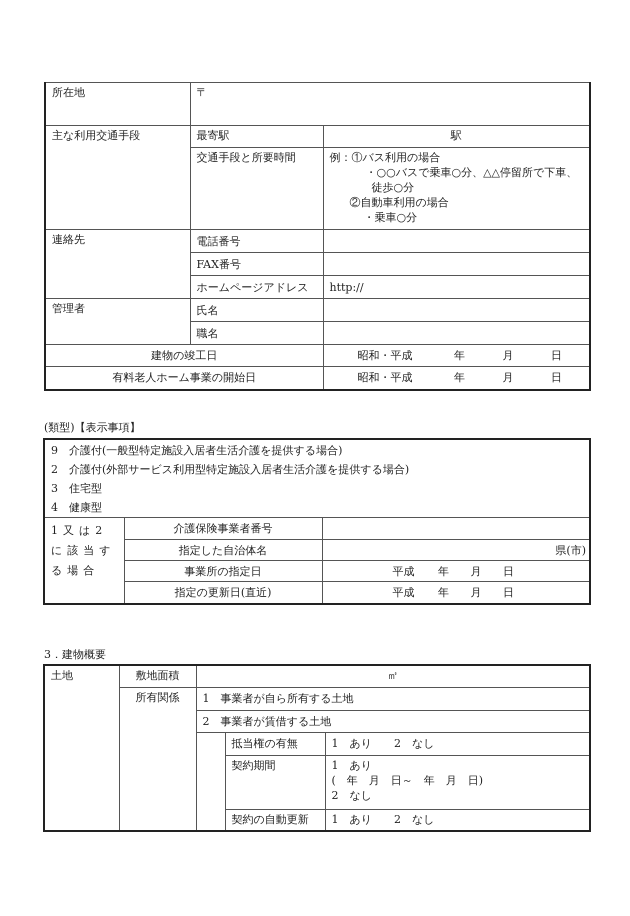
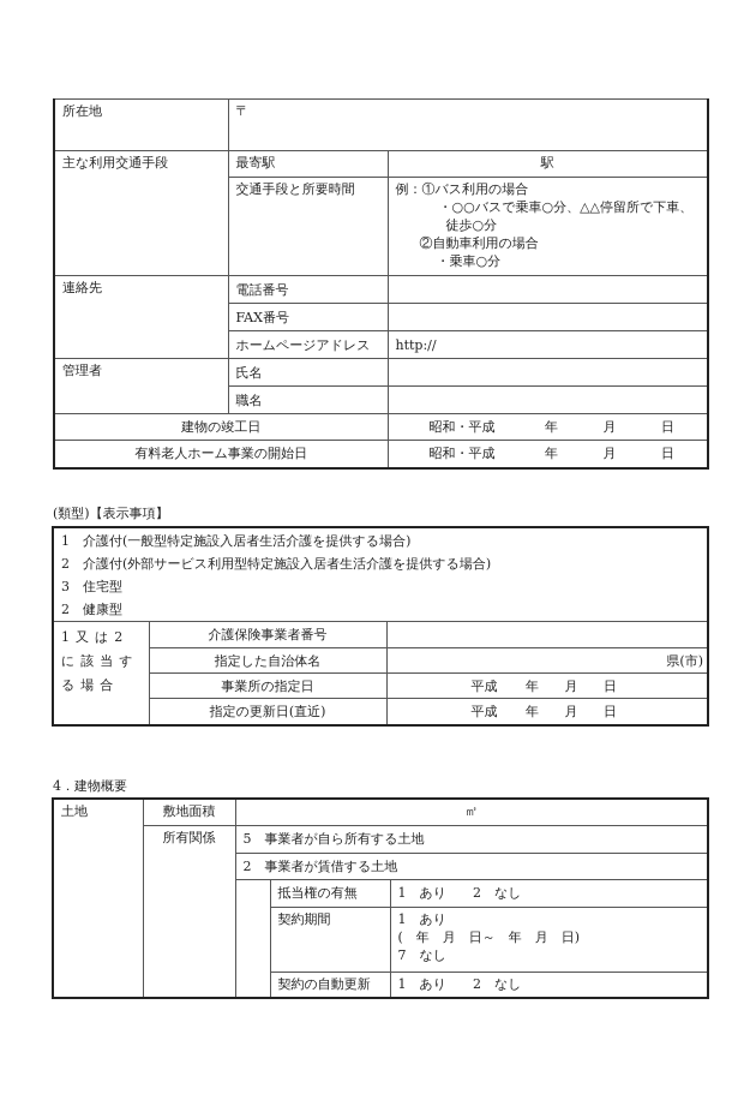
  所在地	〒
  主な利用交通手段	最寄駅	駅
  交通手段と所要時間	例：①バス利用の場合 ・○○バスで乗車○分、△△停留所で下車、 徒歩○分 ②自動車利用の場合 ・乗車○分
  連絡先	電話番号
  FAX番号
  ホームページアドレス	http://
  管理者	氏名
  職名
  建物の竣工日	昭和・平成 年 月 日
  有料老人ホーム事業の開始日	昭和・平成 年 月 日
  (類型)【表示事項】
- 9 介護付(一般型特定施設入居者生活介護を提供する場合)
+ 1 介護付(一般型特定施設入居者生活介護を提供する場合)
  2 介護付(外部サービス利用型特定施設入居者生活介護を提供する場合)
  3 住宅型
- 4 健康型
+ 2 健康型
  1又は2に該当する場合	介護保険事業者番号
  指定した自治体名	県(市)
  事業所の指定日	平成 年 月 日
  指定の更新日(直近)	平成 年 月 日
- 3．建物概要
+ 4．建物概要
  土地	敷地面積	㎡
- 所有関係	1 事業者が自ら所有する土地
+ 所有関係	5 事業者が自ら所有する土地
  2 事業者が賃借する土地
  	抵当権の有無	1 あり 2 なし
- 契約期間	1 あり ( 年 月 日～ 年 月 日) 2 なし
+ 契約期間	1 あり ( 年 月 日～ 年 月 日) 7 なし
  契約の自動更新	1 あり 2 なし
